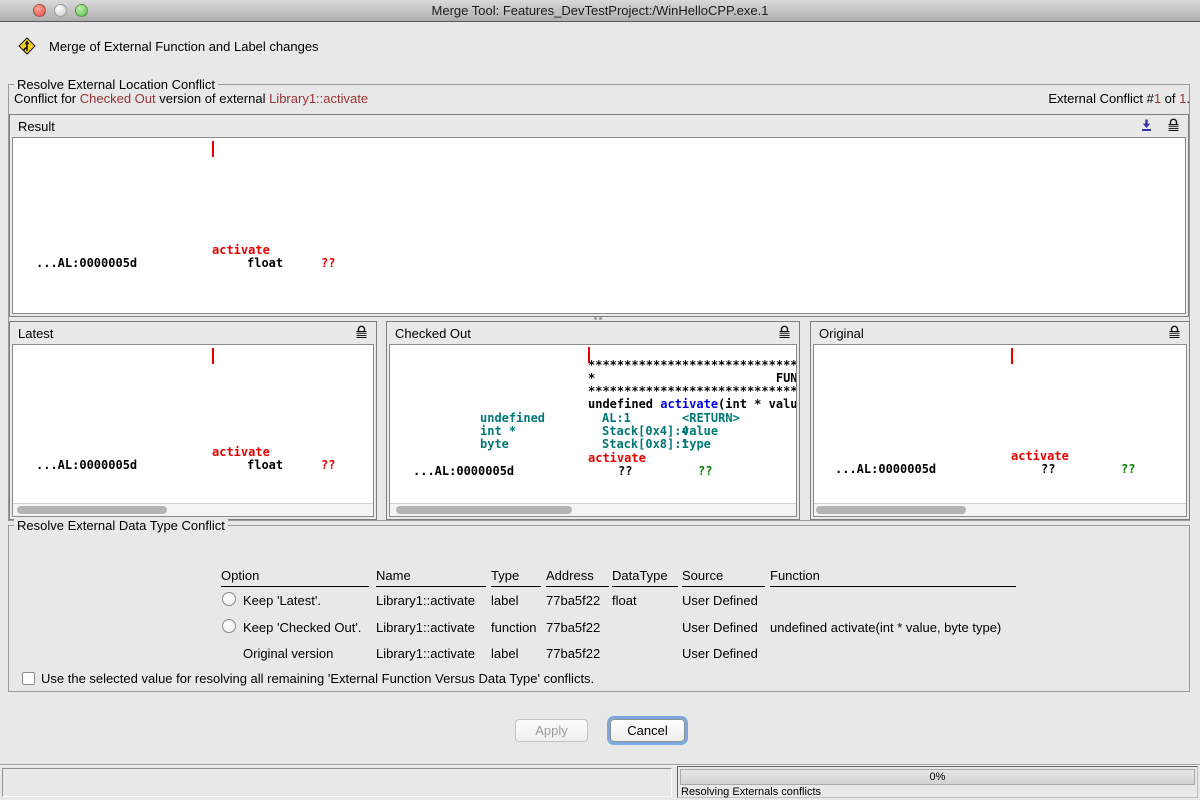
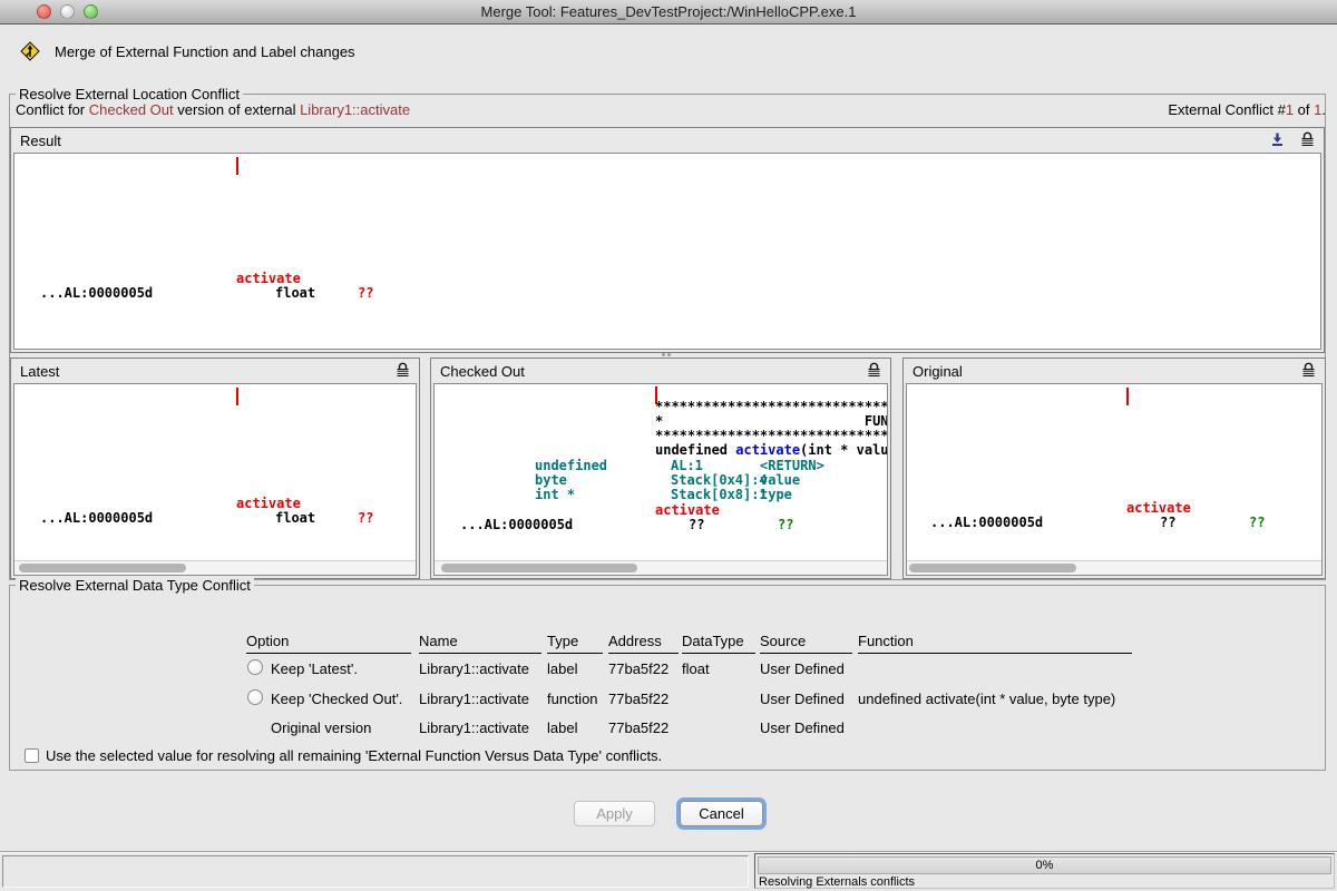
  Merge Tool: Features_DevTestProject:/WinHelloCPP.exe.1
  Merge of External Function and Label changes
  Resolve External Location Conflict
  Conflict for Checked Out version of external Library1::activate
  External Conflict #1 of 1.
  Result
  activate
  ...AL:0000005d
  float
  ??
  Latest
  activate
  ...AL:0000005d
  float
  ??
  Checked Out
  *****************************
  *****************************
  undefined activate(int * valu
  undefined
  AL:1
  <RETURN>
- int *
+ byte
  Stack[0x4]:4
  value
- byte
+ int *
  Stack[0x8]:1
  type
  activate
  ...AL:0000005d
  ??
  ??
  Original
  activate
  ...AL:0000005d
  ??
  ??
  Resolve External Data Type Conflict
  Option
  Name
  Type
  Address
  DataType
  Source
  Function
  Keep 'Latest'.
  Library1::activate
  label
  77ba5f22
  float
  User Defined
  Keep 'Checked Out'.
  Library1::activate
  function
  77ba5f22
  User Defined
  undefined activate(int * value, byte type)
  Original version
  Library1::activate
  label
  77ba5f22
  User Defined
  Use the selected value for resolving all remaining 'External Function Versus Data Type' conflicts.
  Apply
  Cancel
  0%
  Resolving Externals conflicts
